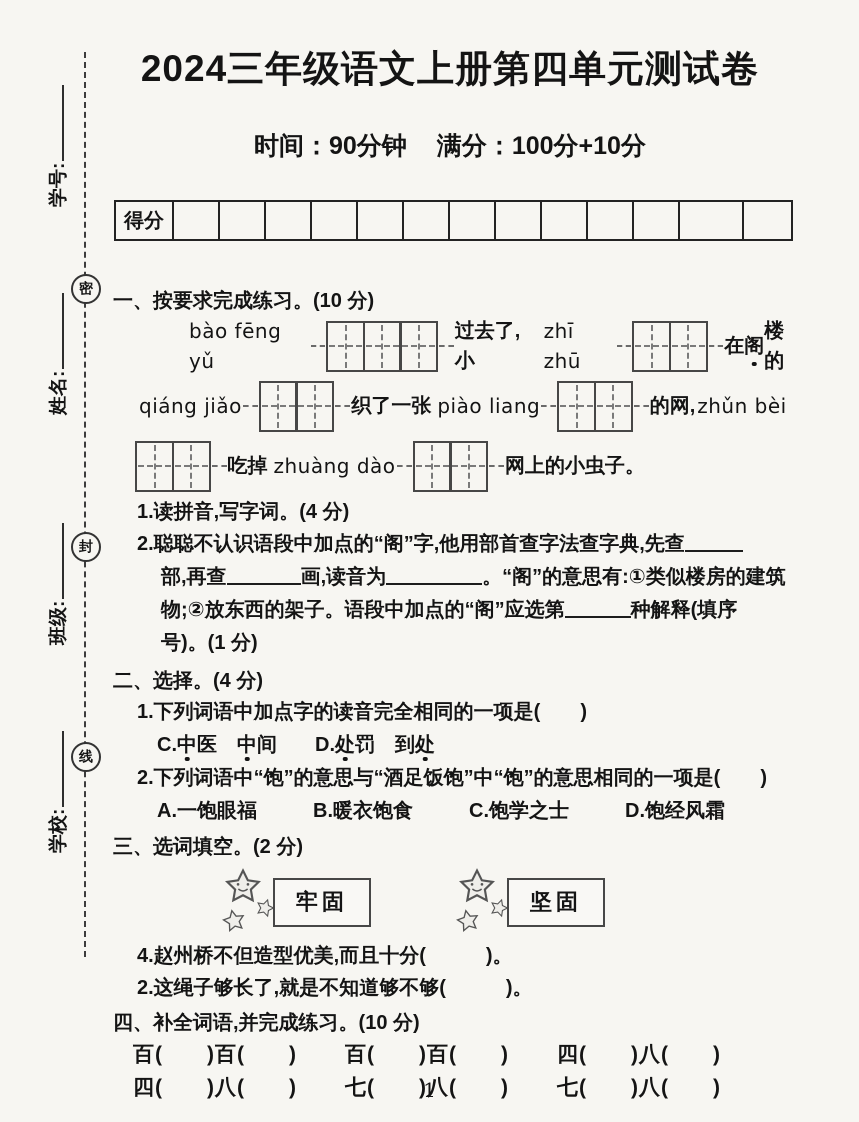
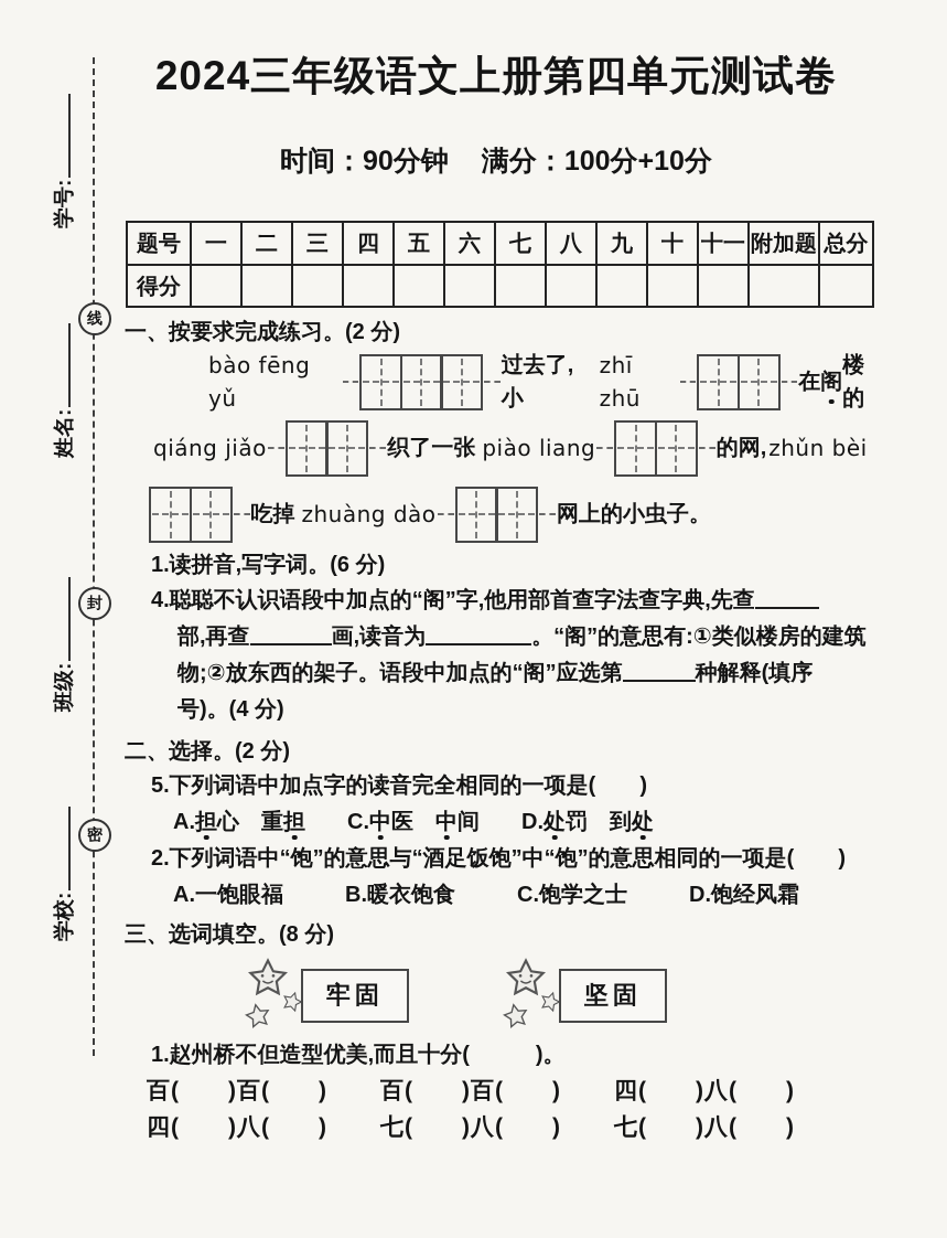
- 密
+ 线
  封
- 线
+ 密
  2024三年级语文上册第四单元测试卷
  时间：90分钟
  满分：100分+10分
+ 题号	一	二	三	四	五	六	七	八	九	十	十一	附加题	总分
  得分
- 一、按要求完成练习。(10 分)
+ 一、按要求完成练习。(2 分)
  bào fēng yǔ
  过去了,小
  zhī zhū
  在
  阁
  楼的
  qiáng jiǎo
  织了一张
  piào liang
  的网,
  zhǔn bèi
  吃掉
  zhuàng dào
  网上的小虫子。
- 1.读拼音,写字词。(4 分)
+ 1.读拼音,写字词。(6 分)
- 2.聪聪不认识语段中加点的“阁”字,他用部首查字法查字典,先查
+ 4.聪聪不认识语段中加点的“阁”字,他用部首查字法查字典,先查
  部,再查 画,读音为 。“阁”的意思有:①类似楼房的建筑
  物;②放东西的架子。语段中加点的“阁”应选第 种解释(填序
- 号)。(1 分)
+ 号)。(4 分)
- 二、选择。(4 分)
+ 二、选择。(2 分)
- 1.下列词语中加点字的读音完全相同的一项是( )
+ 5.下列词语中加点字的读音完全相同的一项是( )
+ A.担心 重担
  C.中医 中间
  D.处罚 到处
  2.下列词语中“饱”的意思与“酒足饭饱”中“饱”的意思相同的一项是( )
  A.一饱眼福
  B.暖衣饱食
  C.饱学之士
  D.饱经风霜
- 三、选词填空。(2 分)
+ 三、选词填空。(8 分)
  牢固
  坚固
- 4.赵州桥不但造型优美,而且十分( )。
+ 1.赵州桥不但造型优美,而且十分( )。
- 2.这绳子够长了,就是不知道够不够( )。
- 四、补全词语,并完成练习。(10 分)
  百( )百( )
  百( )百( )
  四( )八( )
  四( )八( )
  七( )八( )
  七( )八( )
- 1
